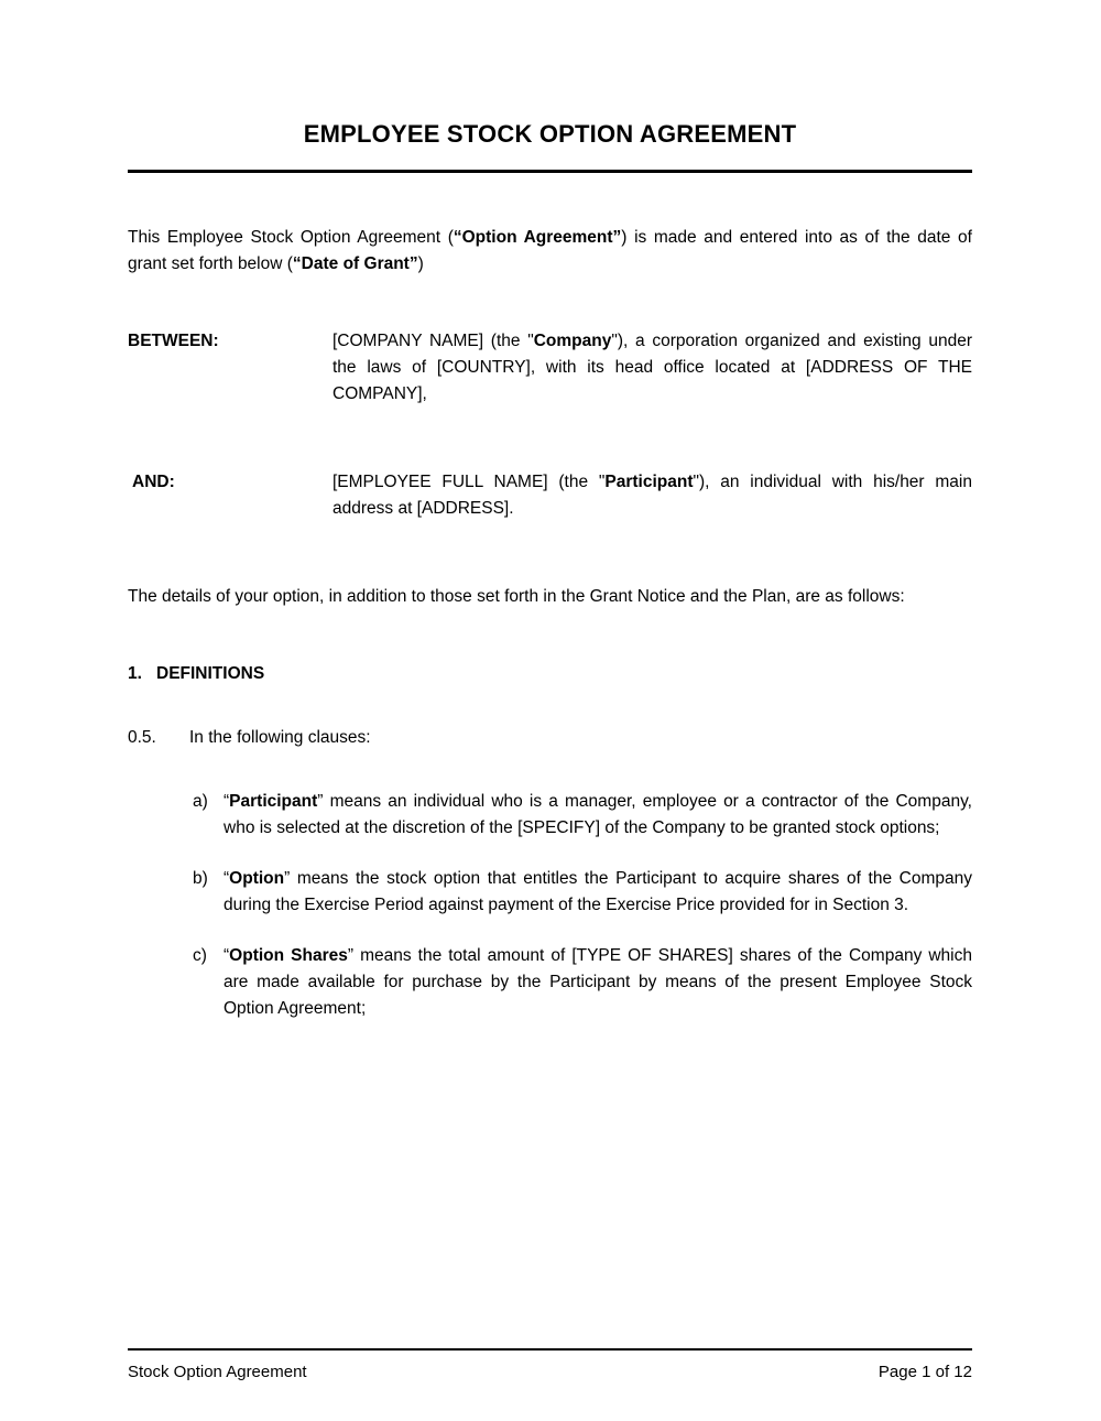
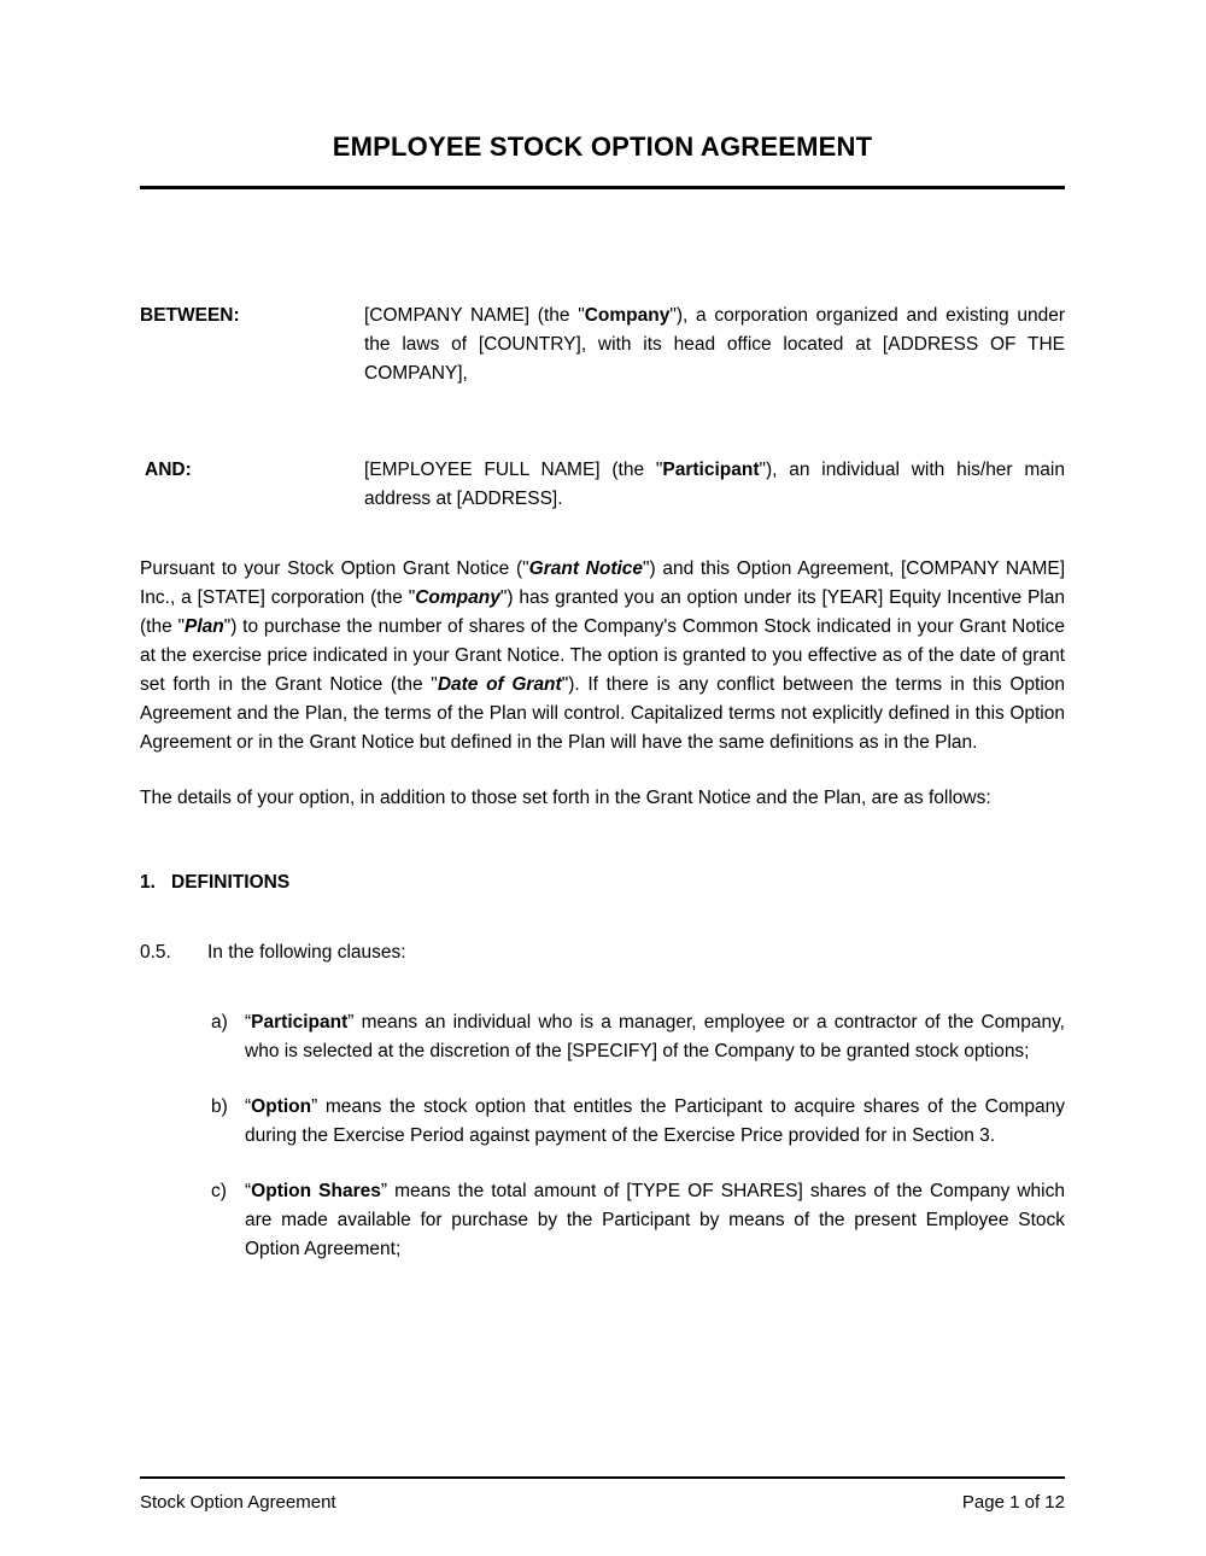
  EMPLOYEE STOCK OPTION AGREEMENT
- This Employee Stock Option Agreement (“Option Agreement”) is made and entered into as of the date of grant set forth below (“Date of Grant”)
  BETWEEN:
  [COMPANY NAME] (the "Company"), a corporation organized and existing under the laws of [COUNTRY], with its head office located at [ADDRESS OF THE COMPANY],
  AND:
  [EMPLOYEE FULL NAME] (the "Participant"), an individual with his/her main address at [ADDRESS].
+ Pursuant to your Stock Option Grant Notice ("Grant Notice") and this Option Agreement, [COMPANY NAME] Inc., a [STATE] corporation (the "Company") has granted you an option under its [YEAR] Equity Incentive Plan (the "Plan") to purchase the number of shares of the Company's Common Stock indicated in your Grant Notice at the exercise price indicated in your Grant Notice. The option is granted to you effective as of the date of grant set forth in the Grant Notice (the "Date of Grant"). If there is any conflict between the terms in this Option Agreement and the Plan, the terms of the Plan will control. Capitalized terms not explicitly defined in this Option Agreement or in the Grant Notice but defined in the Plan will have the same definitions as in the Plan.
  The details of your option, in addition to those set forth in the Grant Notice and the Plan, are as follows:
  1. DEFINITIONS
  0.5.
  In the following clauses:
  a)
  “Participant” means an individual who is a manager, employee or a contractor of the Company, who is selected at the discretion of the [SPECIFY] of the Company to be granted stock options;
  b)
  “Option” means the stock option that entitles the Participant to acquire shares of the Company during the Exercise Period against payment of the Exercise Price provided for in Section 3.
  c)
  “Option Shares” means the total amount of [TYPE OF SHARES] shares of the Company which are made available for purchase by the Participant by means of the present Employee Stock Option Agreement;
  Stock Option Agreement
  Page 1 of 12
